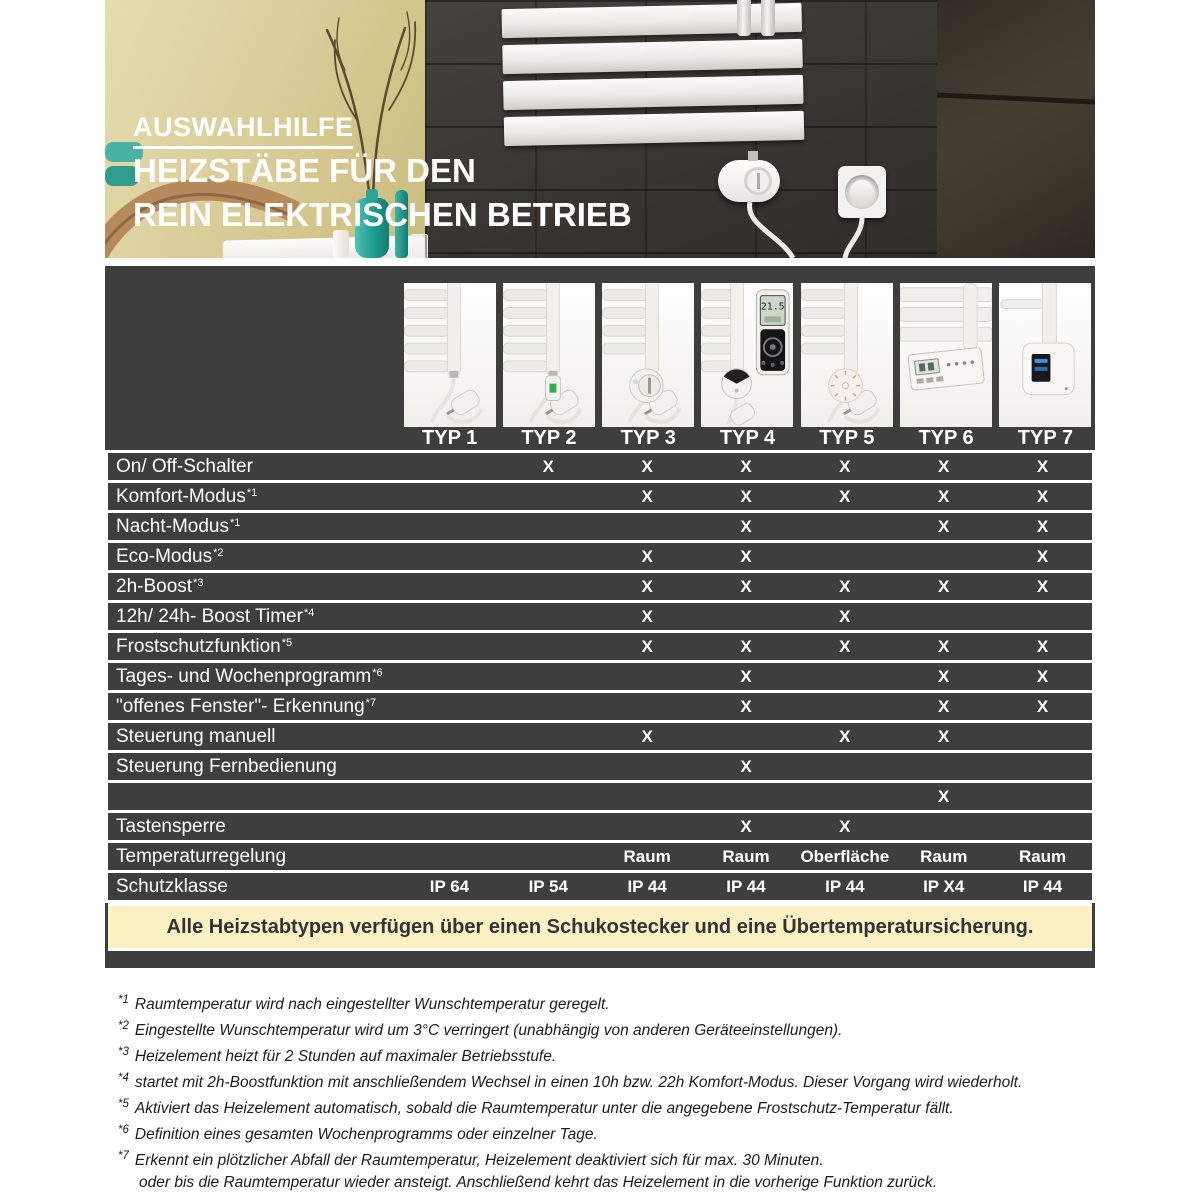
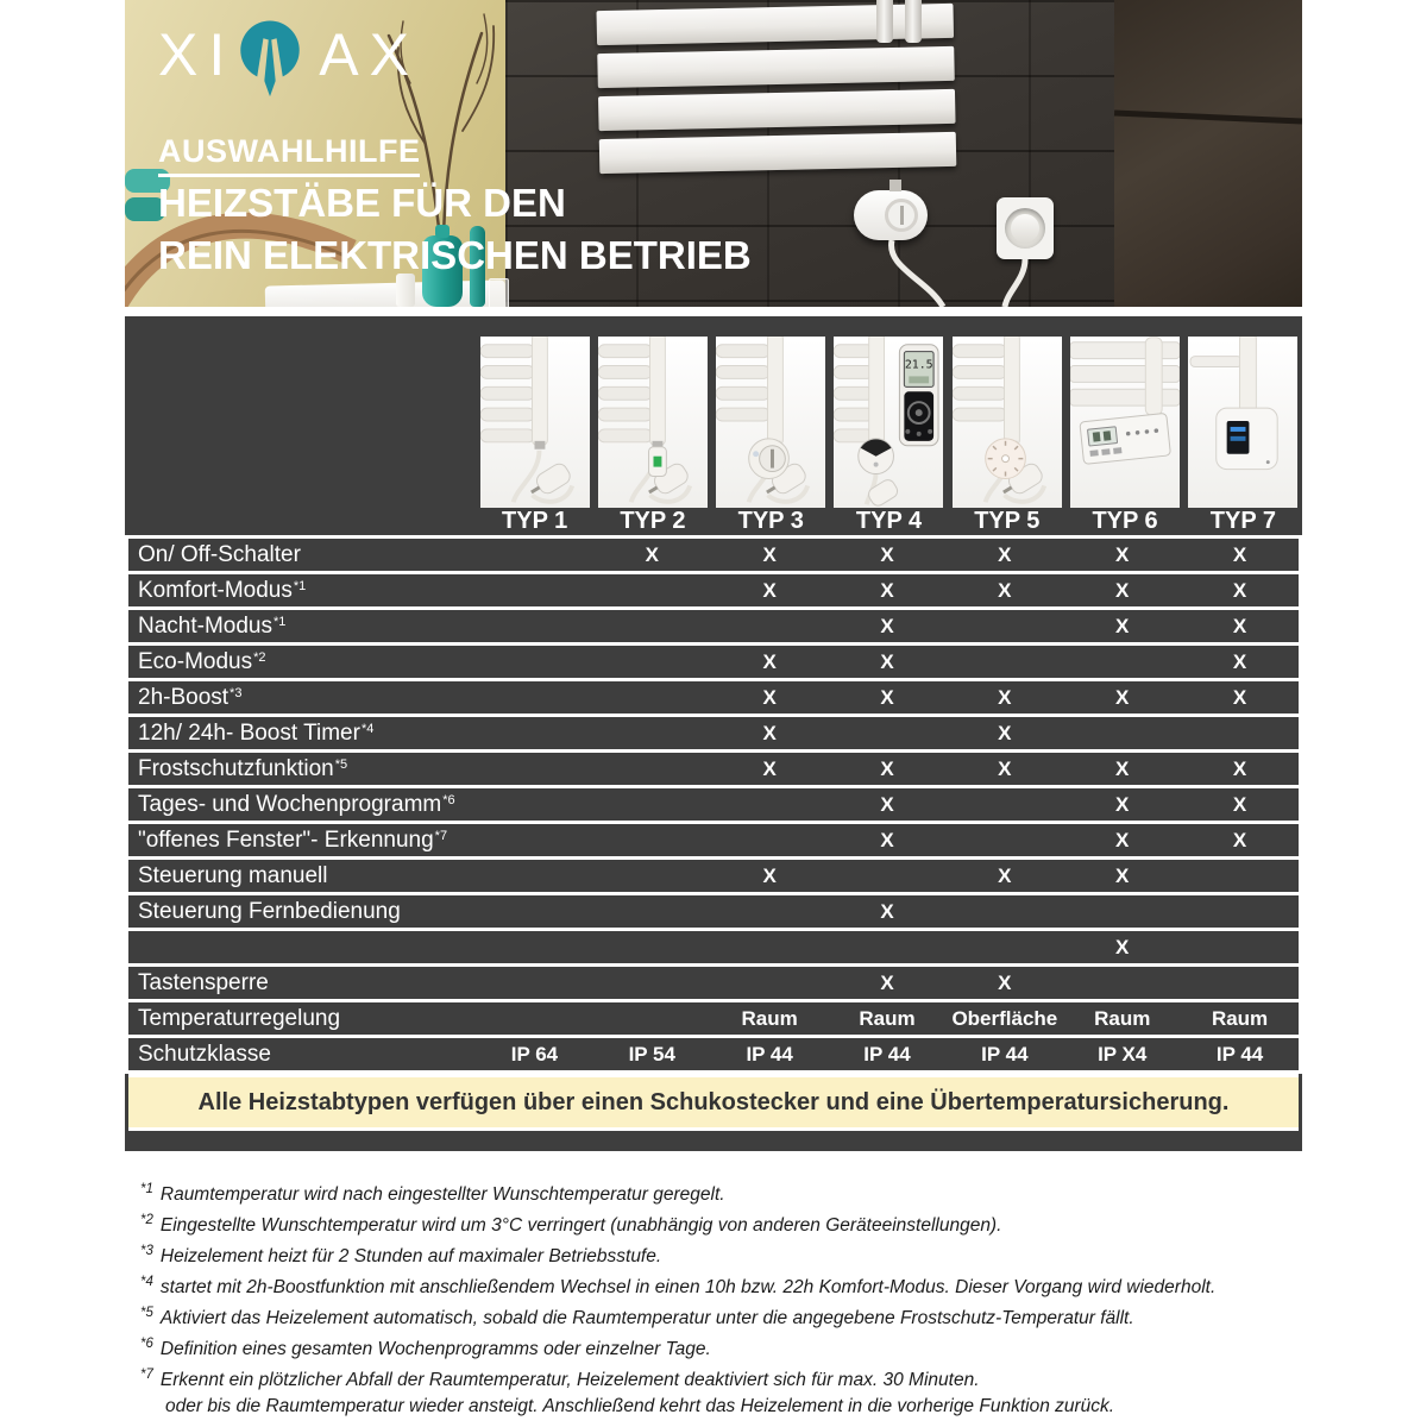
+ XI
+ AX
  AUSWAHLHILFE
  HEIZSTÄBE FÜR DEN
  REIN ELEKTRISCHEN BETRIEB
  21.5
  TYP 1
  TYP 2
  TYP 3
  TYP 4
  TYP 5
  TYP 6
  TYP 7
  On/ Off-Schalter
  X
  X
  X
  X
  X
  X
  Komfort-Modus*1
  X
  X
  X
  X
  X
  Nacht-Modus*1
  X
  X
  X
  Eco-Modus*2
  X
  X
  X
  2h-Boost*3
  X
  X
  X
  X
  X
  12h/ 24h- Boost Timer*4
  X
  X
  Frostschutzfunktion*5
  X
  X
  X
  X
  X
  Tages- und Wochenprogramm*6
  X
  X
  X
  "offenes Fenster"- Erkennung*7
  X
  X
  X
  Steuerung manuell
  X
  X
  X
  Steuerung Fernbedienung
  X
  X
  Tastensperre
  X
  X
  Temperaturregelung
  Raum
  Raum
  Oberfläche
  Raum
  Raum
  Schutzklasse
  IP 64
  IP 54
  IP 44
  IP 44
  IP 44
  IP X4
  IP 44
  Alle Heizstabtypen verfügen über einen Schukostecker und eine Übertemperatursicherung.
  *1 Raumtemperatur wird nach eingestellter Wunschtemperatur geregelt.
  *2 Eingestellte Wunschtemperatur wird um 3°C verringert (unabhängig von anderen Geräteeinstellungen).
  *3 Heizelement heizt für 2 Stunden auf maximaler Betriebsstufe.
  *4 startet mit 2h-Boostfunktion mit anschließendem Wechsel in einen 10h bzw. 22h Komfort-Modus. Dieser Vorgang wird wiederholt.
  *5 Aktiviert das Heizelement automatisch, sobald die Raumtemperatur unter die angegebene Frostschutz-Temperatur fällt.
  *6 Definition eines gesamten Wochenprogramms oder einzelner Tage.
  *7 Erkennt ein plötzlicher Abfall der Raumtemperatur, Heizelement deaktiviert sich für max. 30 Minuten.
  oder bis die Raumtemperatur wieder ansteigt. Anschließend kehrt das Heizelement in die vorherige Funktion zurück.
